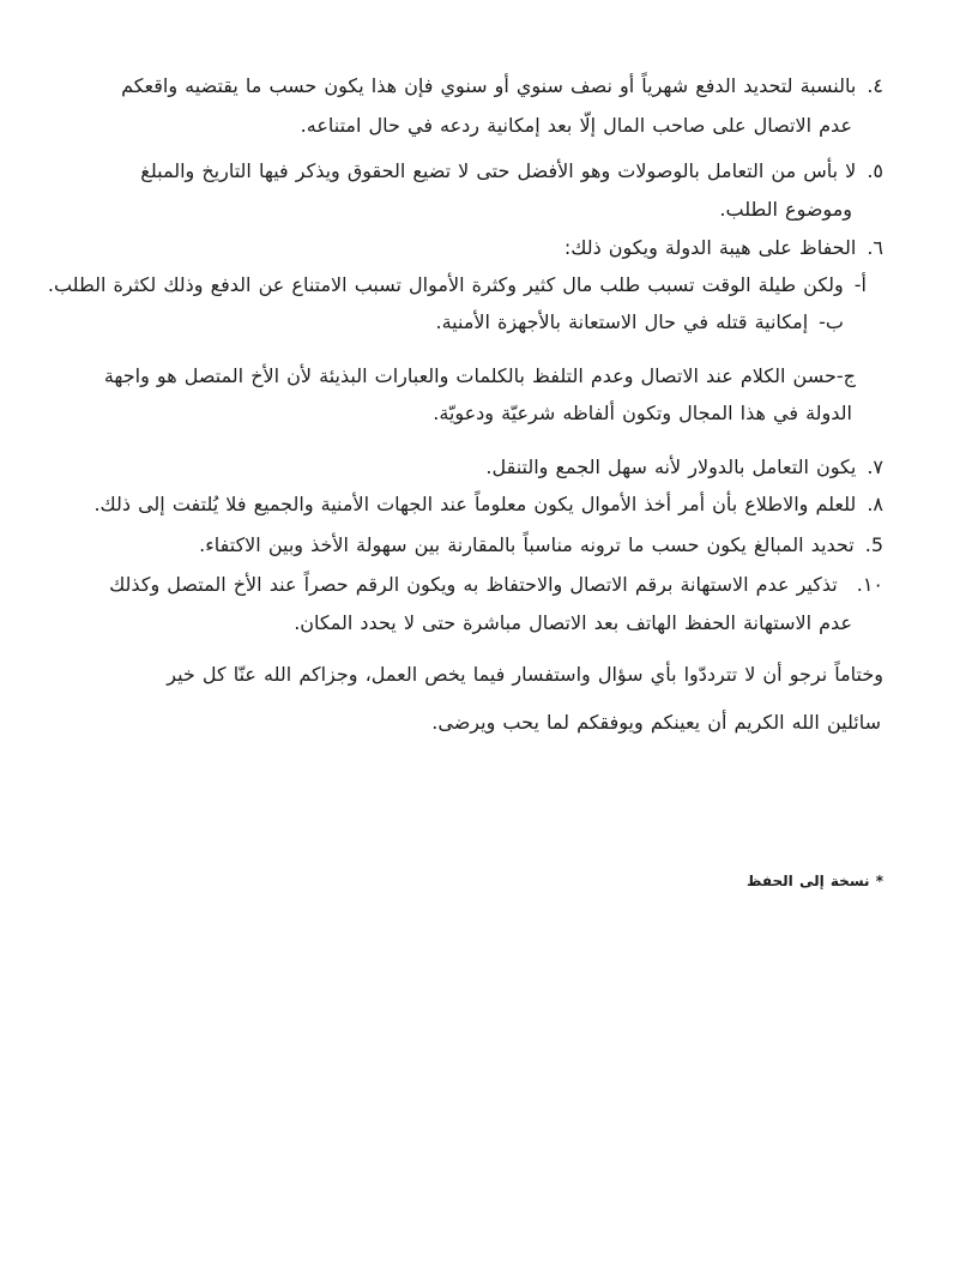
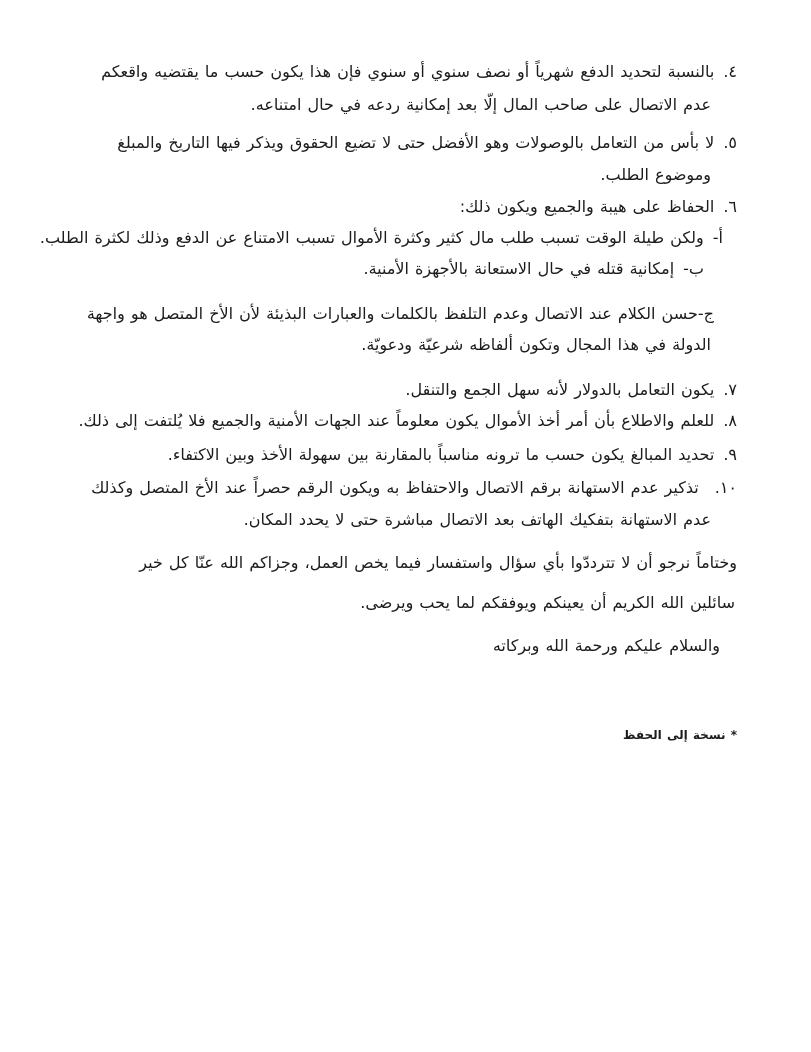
  ٤.بالنسبة لتحديد الدفع شهرياً أو نصف سنوي أو سنوي فإن هذا يكون حسب ما يقتضيه واقعكم
  عدم الاتصال على صاحب المال إلّا بعد إمكانية ردعه في حال امتناعه.
  ٥.لا بأس من التعامل بالوصولات وهو الأفضل حتى لا تضيع الحقوق ويذكر فيها التاريخ والمبلغ
  وموضوع الطلب.
- ٦.الحفاظ على هيبة الدولة ويكون ذلك:
+ ٦.الحفاظ على هيبة والجميع ويكون ذلك:
  أ-ولكن طيلة الوقت تسبب طلب مال كثير وكثرة الأموال تسبب الامتناع عن الدفع وذلك لكثرة الطلب.
  ب-إمكانية قتله في حال الاستعانة بالأجهزة الأمنية.
  ج-حسن الكلام عند الاتصال وعدم التلفظ بالكلمات والعبارات البذيئة لأن الأخ المتصل هو واجهة
  الدولة في هذا المجال وتكون ألفاظه شرعيّة ودعويّة.
  ٧.يكون التعامل بالدولار لأنه سهل الجمع والتنقل.
  ٨.للعلم والاطلاع بأن أمر أخذ الأموال يكون معلوماً عند الجهات الأمنية والجميع فلا يُلتفت إلى ذلك.
- 5.تحديد المبالغ يكون حسب ما ترونه مناسباً بالمقارنة بين سهولة الأخذ وبين الاكتفاء.
+ ٩.تحديد المبالغ يكون حسب ما ترونه مناسباً بالمقارنة بين سهولة الأخذ وبين الاكتفاء.
  ١٠.تذكير عدم الاستهانة برقم الاتصال والاحتفاظ به ويكون الرقم حصراً عند الأخ المتصل وكذلك
- عدم الاستهانة الحفظ الهاتف بعد الاتصال مباشرة حتى لا يحدد المكان.
+ عدم الاستهانة بتفكيك الهاتف بعد الاتصال مباشرة حتى لا يحدد المكان.
  وختاماً نرجو أن لا تترددّوا بأي سؤال واستفسار فيما يخص العمل، وجزاكم الله عنّا كل خير
  سائلين الله الكريم أن يعينكم ويوفقكم لما يحب ويرضى.
+ والسلام عليكم ورحمة الله وبركاته
  * نسخة إلى الحفظ
